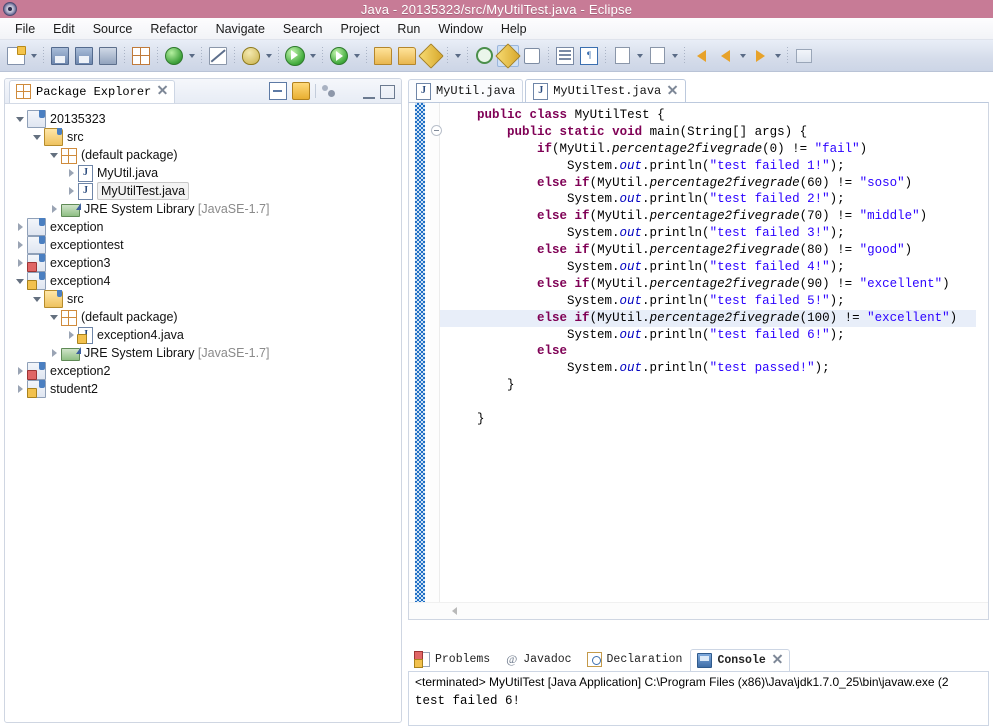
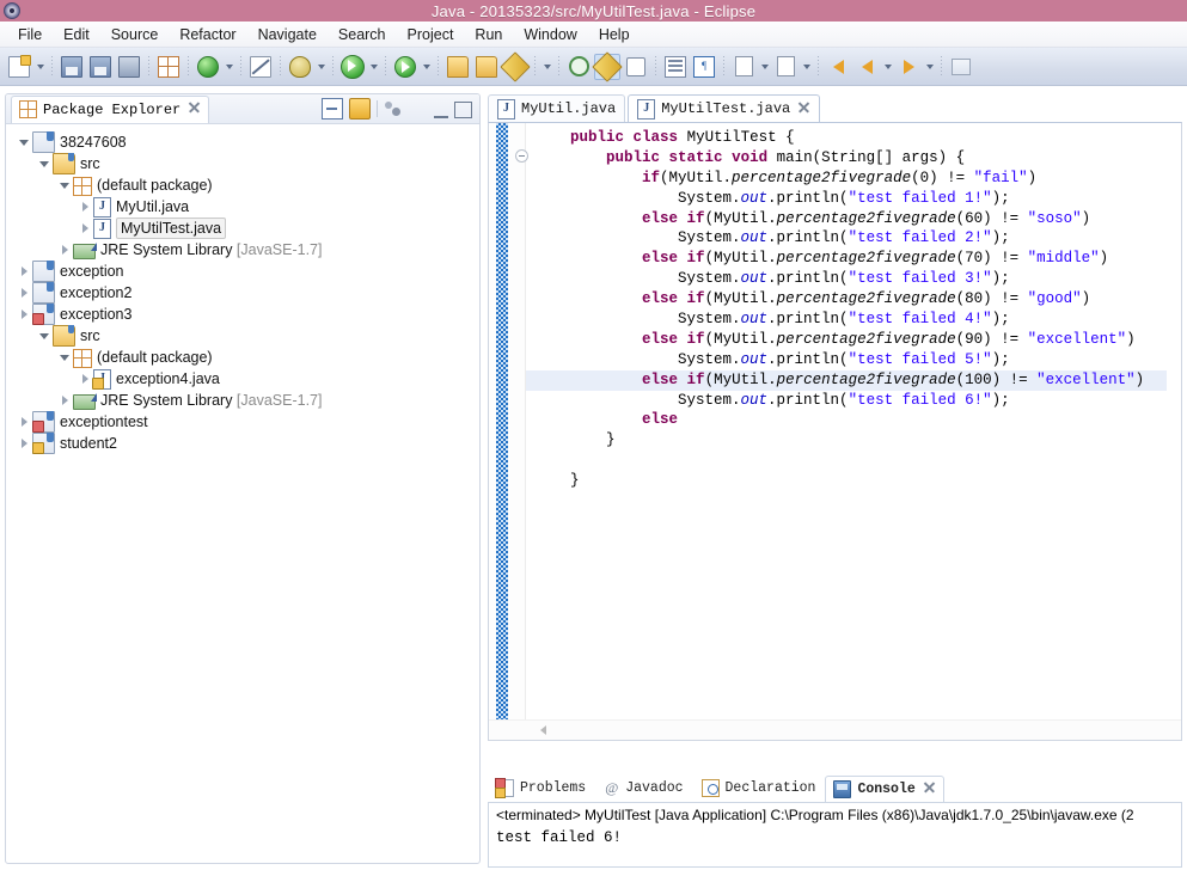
  Java - 20135323/src/MyUtilTest.java - Eclipse
  File
  Edit
  Source
  Refactor
  Navigate
  Search
  Project
  Run
  Window
  Help
  ¶
  Package Explorer
- 20135323
+ 38247608
  src
  (default package)
  MyUtil.java
  MyUtilTest.java
  JRE System Library [JavaSE-1.7]
  exception
- exceptiontest
+ exception2
  exception3
- exception4
  src
  (default package)
  exception4.java
  JRE System Library [JavaSE-1.7]
- exception2
+ exceptiontest
  student2
  MyUtil.java
  MyUtilTest.java
  public class MyUtilTest {
  public static void main(String[] args) {
  if(MyUtil.percentage2fivegrade(0) != "fail")
  System.out.println("test failed 1!");
  else if(MyUtil.percentage2fivegrade(60) != "soso")
  System.out.println("test failed 2!");
  else if(MyUtil.percentage2fivegrade(70) != "middle")
  System.out.println("test failed 3!");
  else if(MyUtil.percentage2fivegrade(80) != "good")
  System.out.println("test failed 4!");
  else if(MyUtil.percentage2fivegrade(90) != "excellent")
  System.out.println("test failed 5!");
  else if(MyUtil.percentage2fivegrade(100) != "excellent")
  System.out.println("test failed 6!");
  else
- System.out.println("test passed!");
  }
  }
  Problems
  @
  Javadoc
  Declaration
  Console
  <terminated> MyUtilTest [Java Application] C:\Program Files (x86)\Java\jdk1.7.0_25\bin\javaw.exe (2
  test failed 6!
